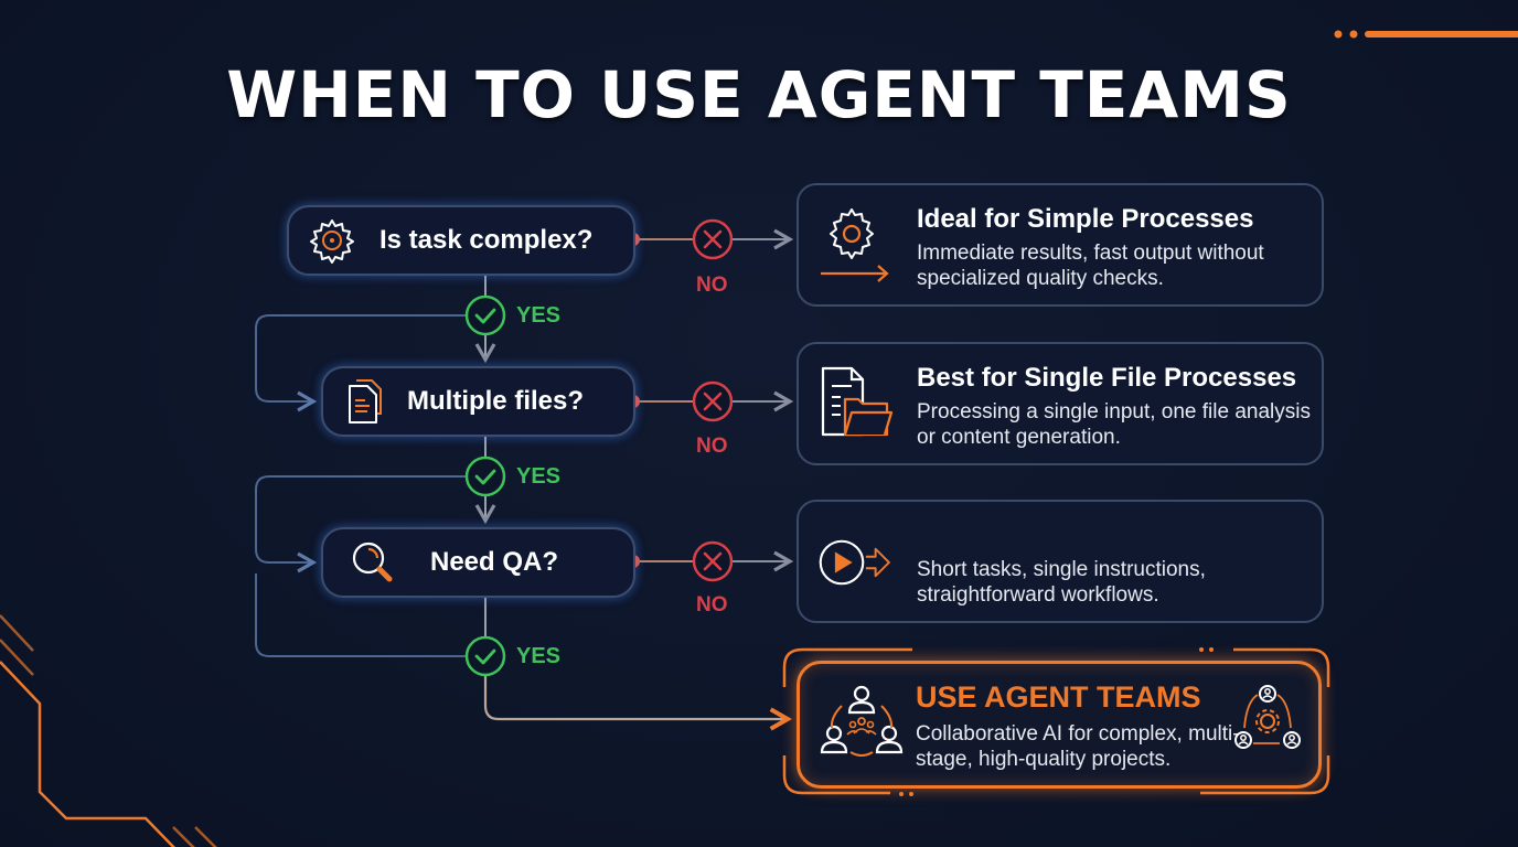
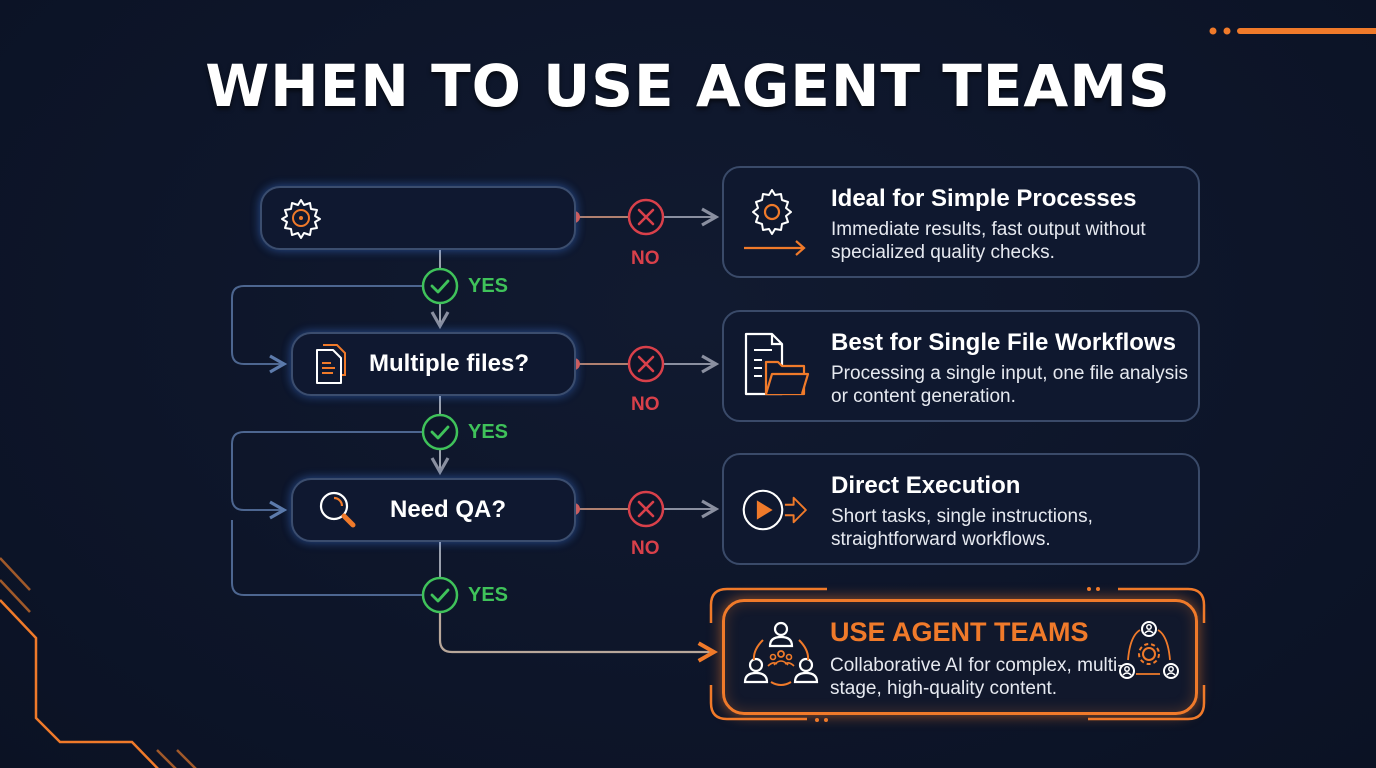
  WHEN TO USE AGENT TEAMS
- Is task complex?
  Multiple files?
  Need QA?
  YES
  YES
  YES
  NO
  NO
  NO
  Ideal for Simple Processes
  Immediate results, fast output without specialized quality checks.
- Best for Single File Processes
+ Best for Single File Workflows
  Processing a single input, one file analysis or content generation.
+ Direct Execution
  Short tasks, single instructions, straightforward workflows.
  USE AGENT TEAMS
- Collaborative AI for complex, multi-stage, high-quality projects.
+ Collaborative AI for complex, multi-stage, high-quality content.
